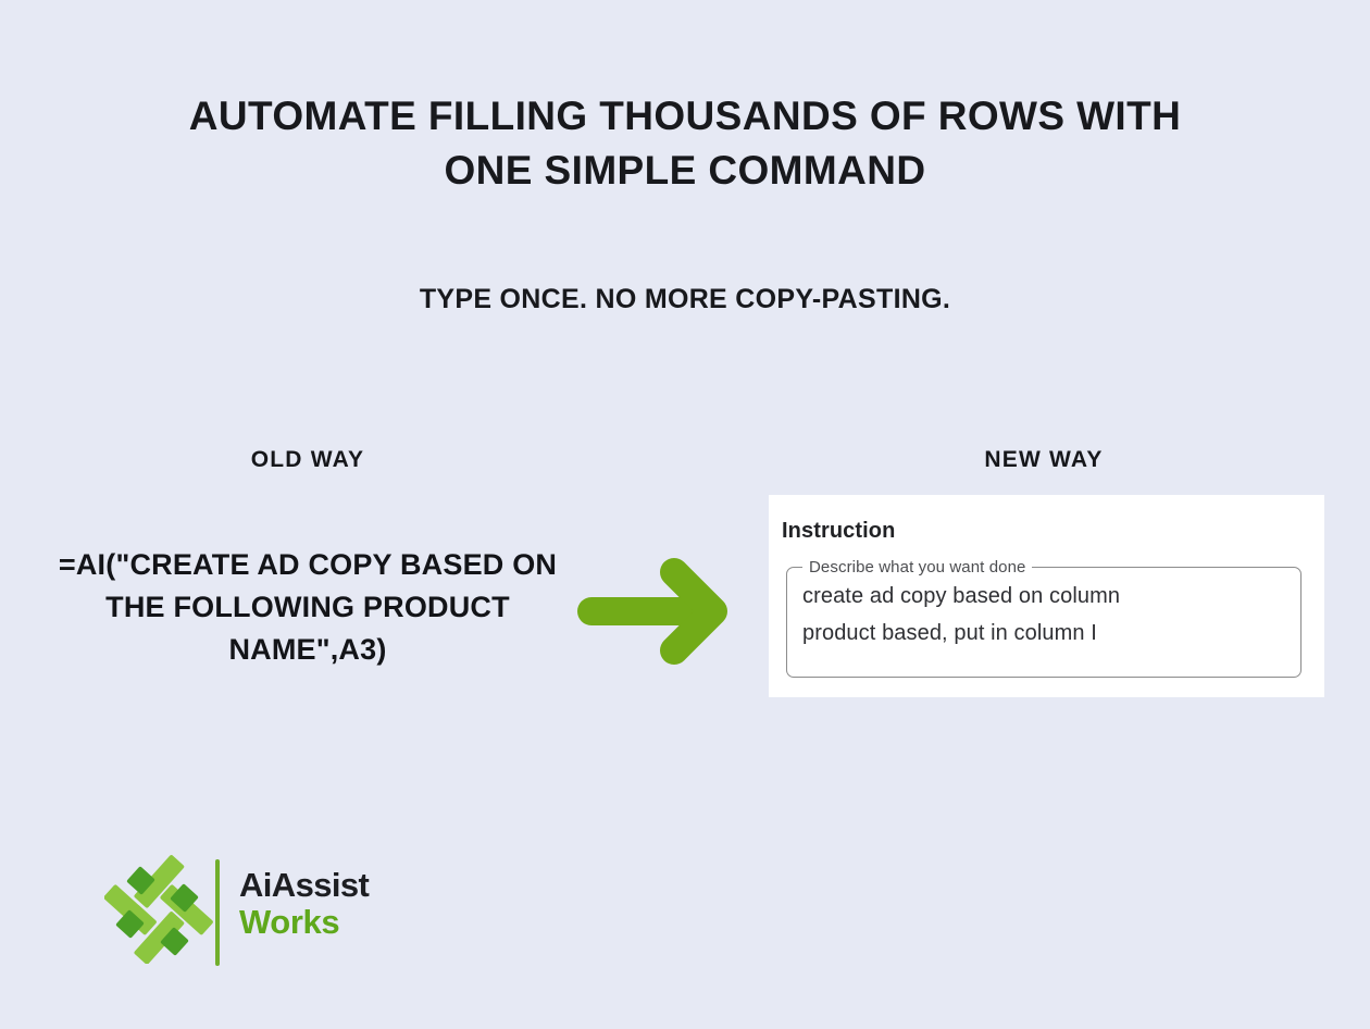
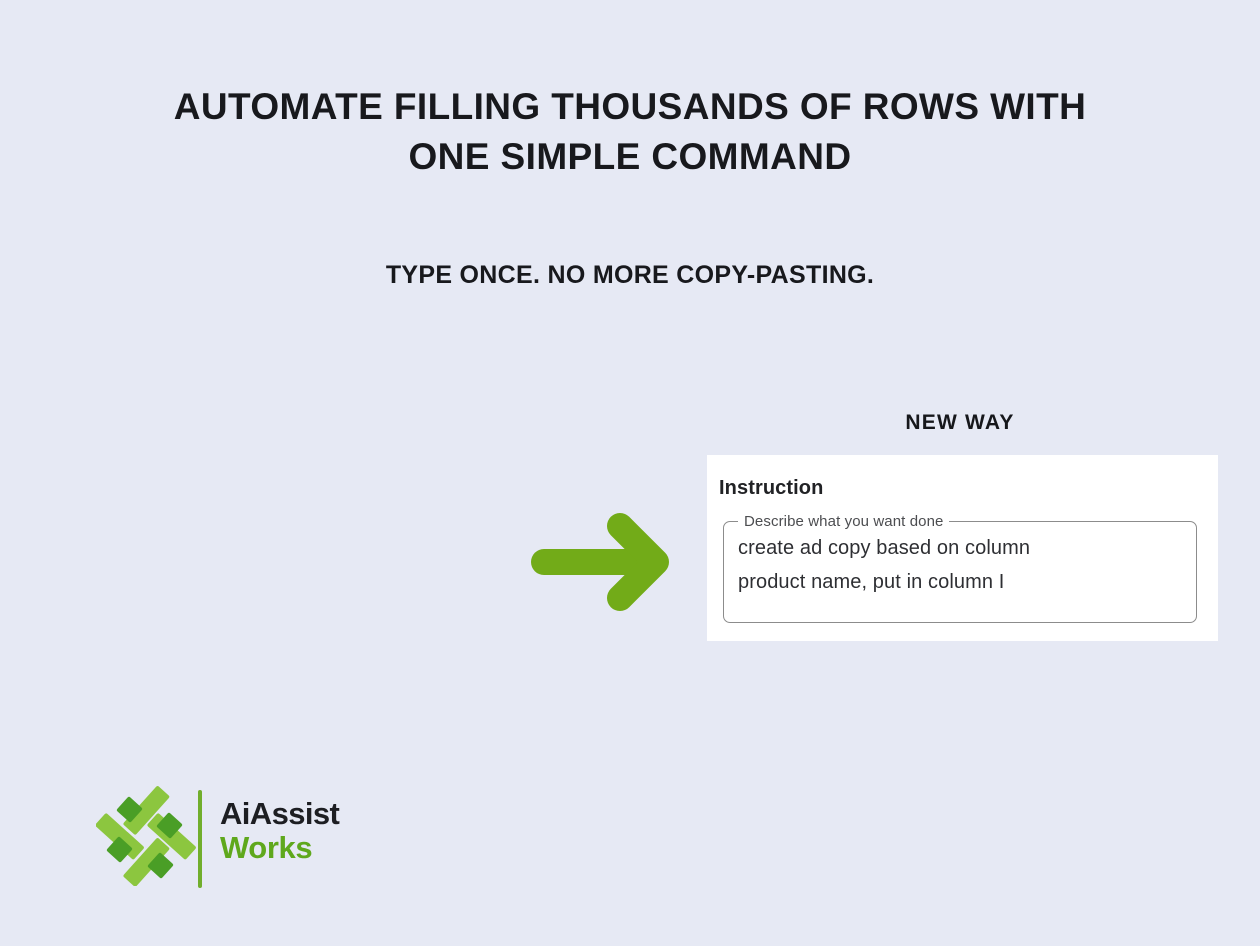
  AUTOMATE FILLING THOUSANDS OF ROWS WITH ONE SIMPLE COMMAND
  TYPE ONCE. NO MORE COPY-PASTING.
- OLD WAY
- =AI("CREATE AD COPY BASED ON THE FOLLOWING PRODUCT NAME",A3)
  NEW WAY
  Instruction
  Describe what you want done
  create ad copy based on column
- product based, put in column I
+ product name, put in column I
  AiAssist
  Works
